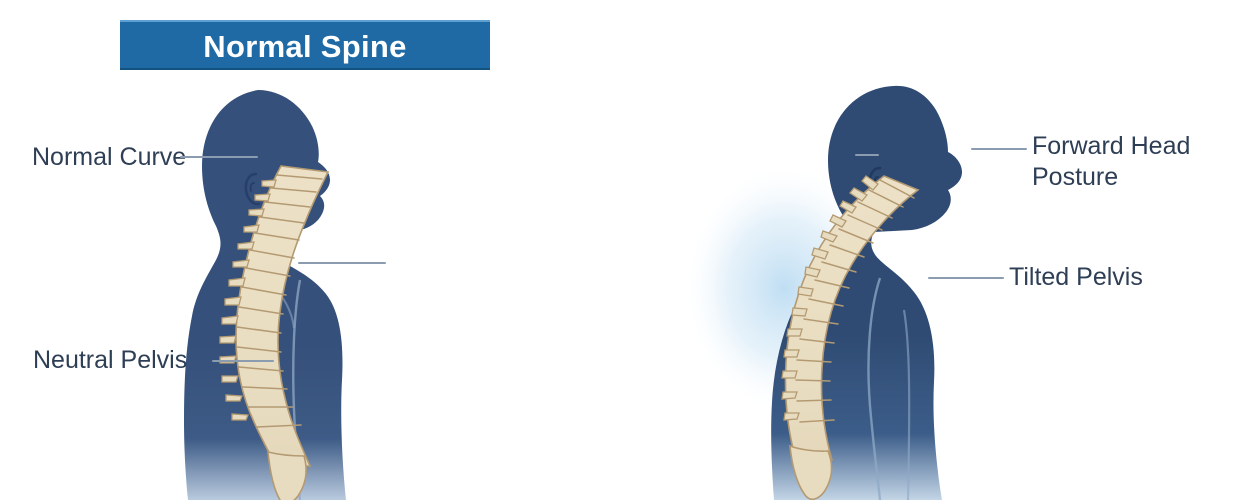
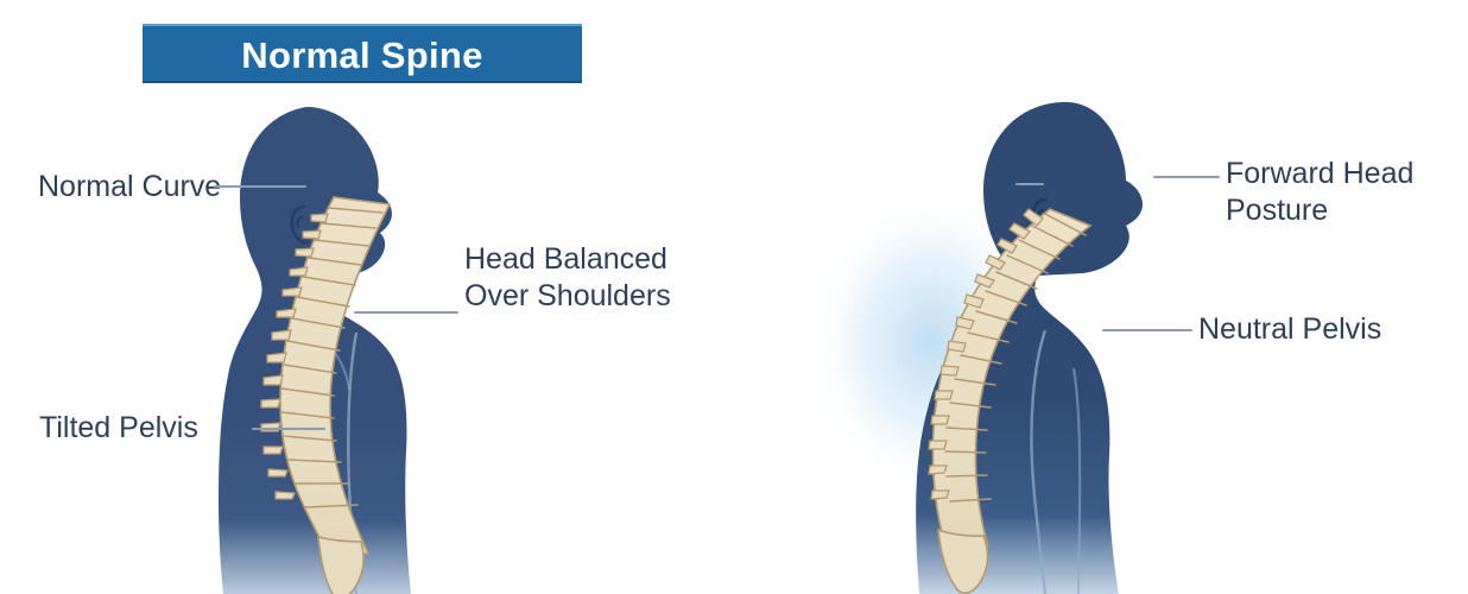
  Normal Spine
  Normal Curv
+ Head Balanced
+ Over Shoulders
- Neutral Pelvis
+ Tilted Pelvis
  Forward Head
  Posture
- Tilted Pelvis
+ Neutral Pelvis
